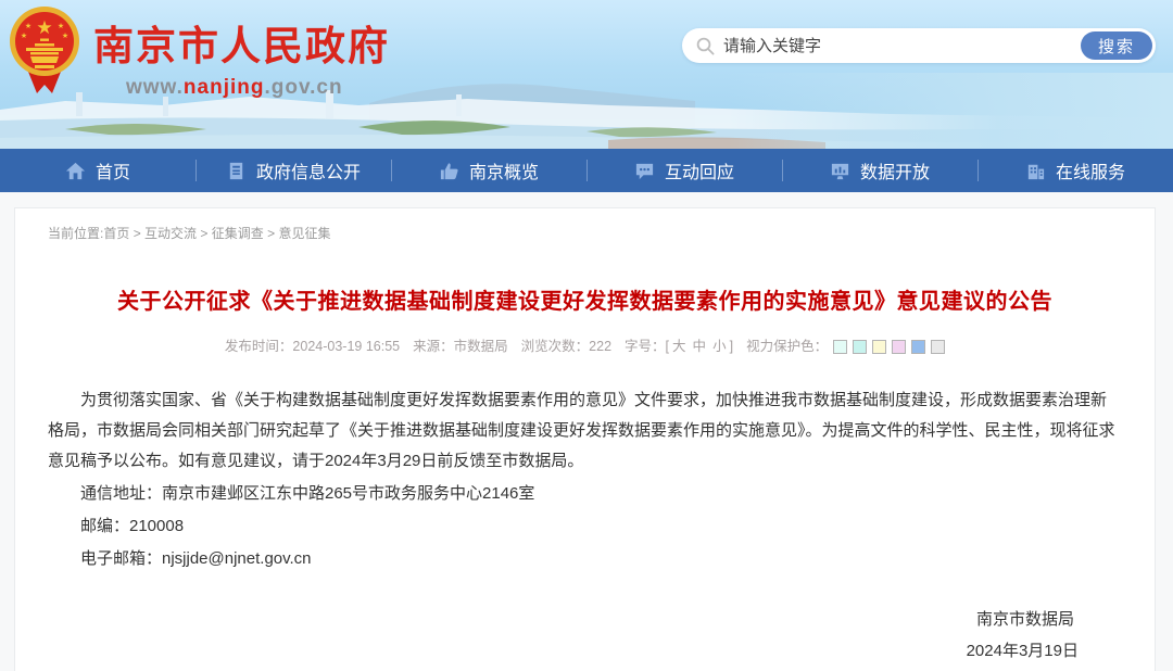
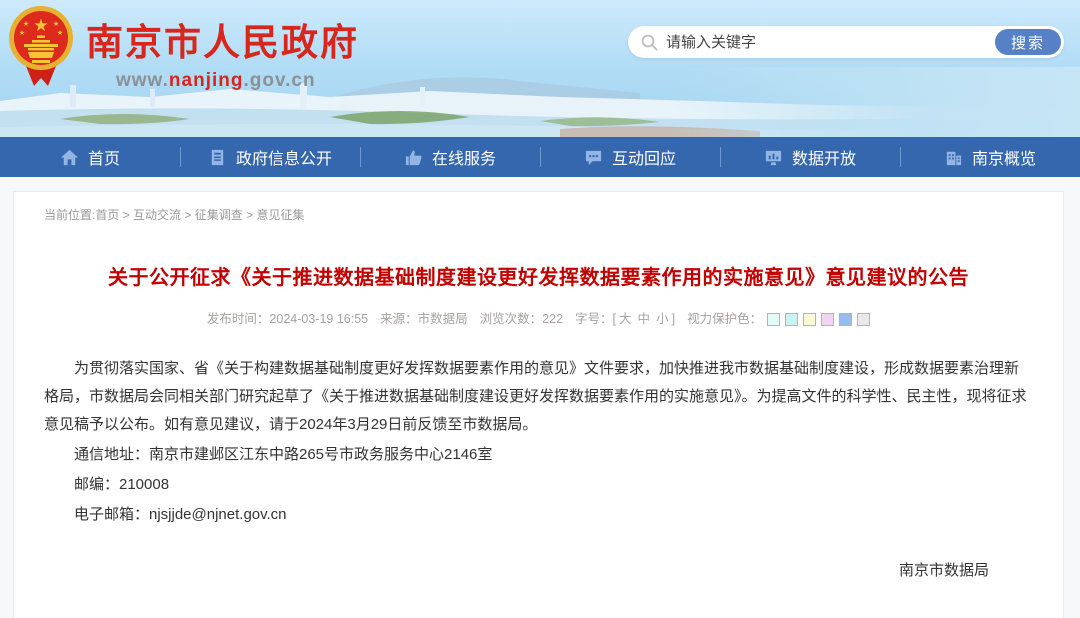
  ★
  南京市人民政府
  www.nanjing.gov.cn
  请输入关键字
  搜索
  首页
  政府信息公开
- 南京概览
+ 在线服务
  互动回应
  数据开放
- 在线服务
+ 南京概览
  当前位置:首页 > 互动交流 > 征集调查 > 意见征集
  关于公开征求《关于推进数据基础制度建设更好发挥数据要素作用的实施意见》意见建议的公告
  发布时间：2024-03-19 16:55
  来源：市数据局
  浏览次数：222
  字号：[ 大 中 小 ]
  视力保护色：
  为贯彻落实国家、省《关于构建数据基础制度更好发挥数据要素作用的意见》文件要求，加快推进我市数据基础制度建设，形成数据要素治理新格局，市数据局会同相关部门研究起草了《关于推进数据基础制度建设更好发挥数据要素作用的实施意见》。为提高文件的科学性、民主性，现将征求意见稿予以公布。如有意见建议，请于2024年3月29日前反馈至市数据局。
  通信地址：南京市建邺区江东中路265号市政务服务中心2146室
  邮编：210008
  电子邮箱：njsjjde@njnet.gov.cn
  南京市数据局
- 2024年3月19日
